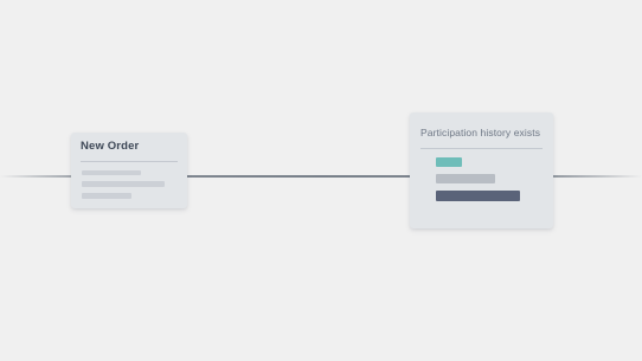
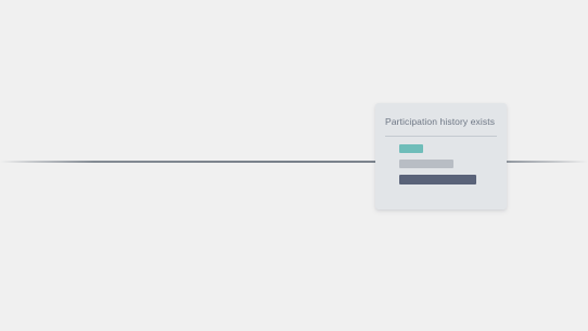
- New Order
  Participation history exists
